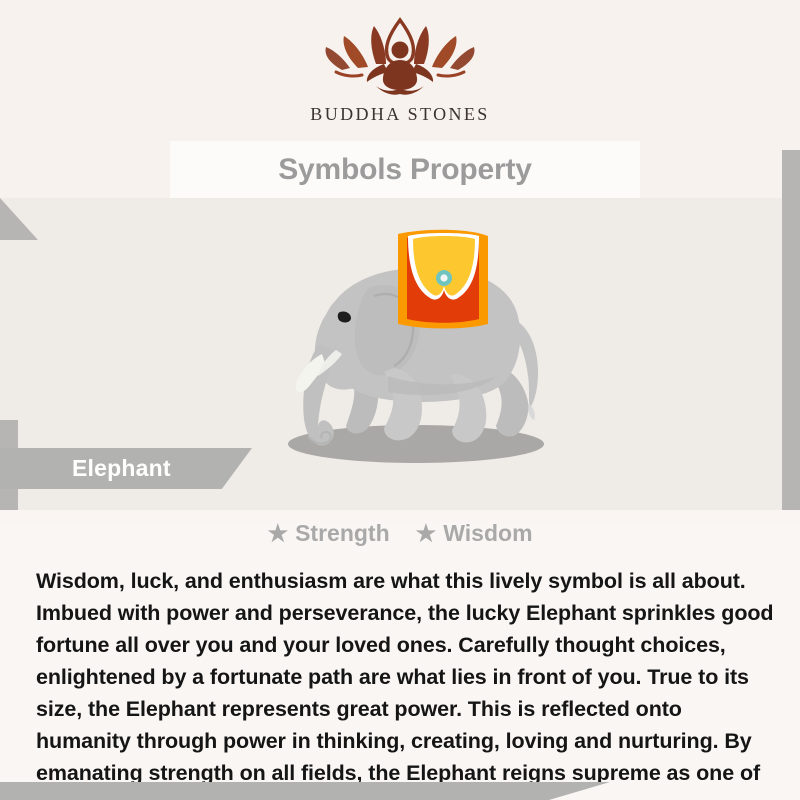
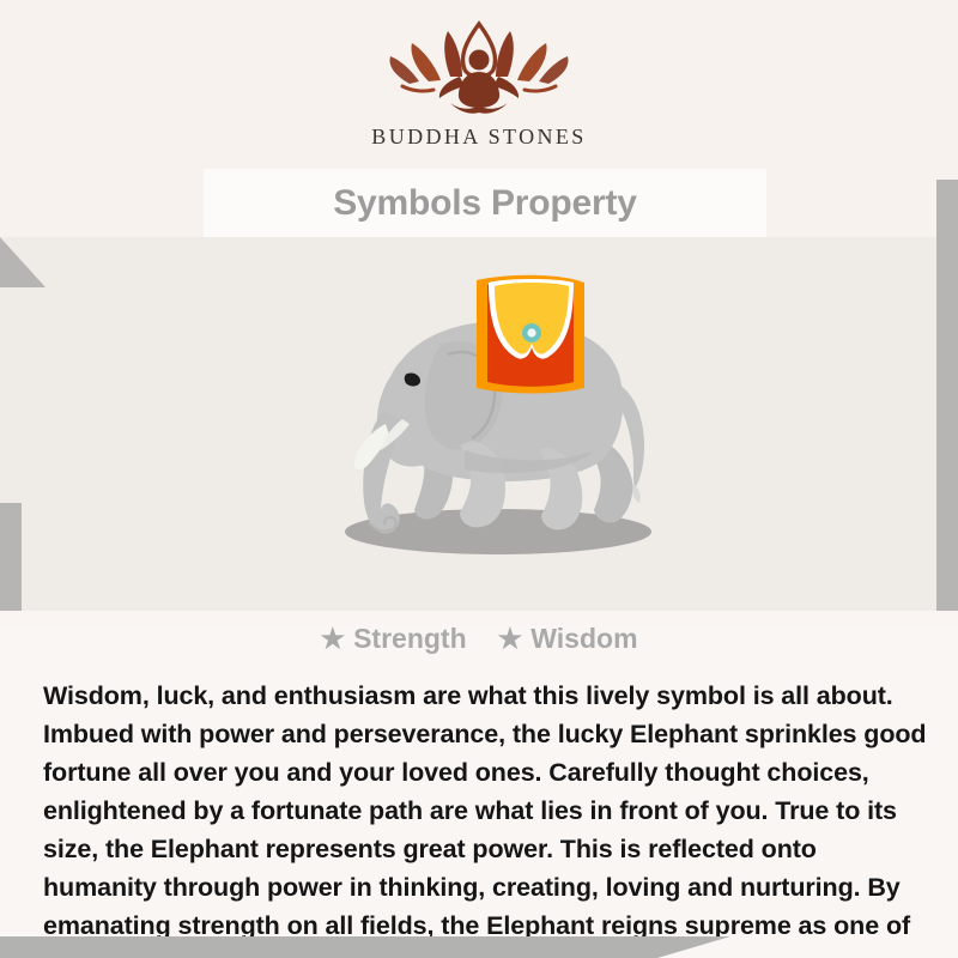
  BUDDHA STONES
  Symbols Property
- Elephant
  ★
  Strength
  ★
  Wisdom
  Wisdom, luck, and enthusiasm are what this lively symbol is all about. Imbued with power and perseverance, the lucky Elephant sprinkles good fortune all over you and your loved ones. Carefully thought choices, enlightened by a fortunate path are what lies in front of you. True to its size, the Elephant represents great power. This is reflected onto humanity through power in thinking, creating, loving and nurturing. By emanating strength on all fields, the Elephant reigns supreme as one of
